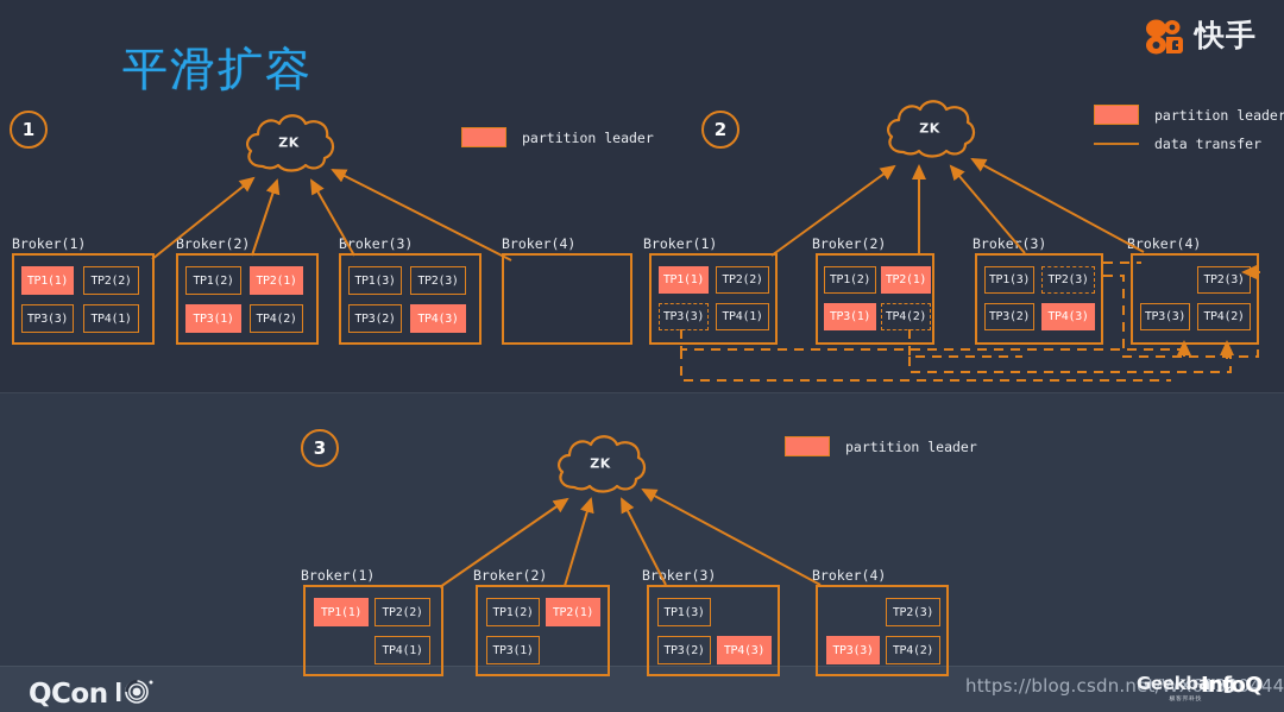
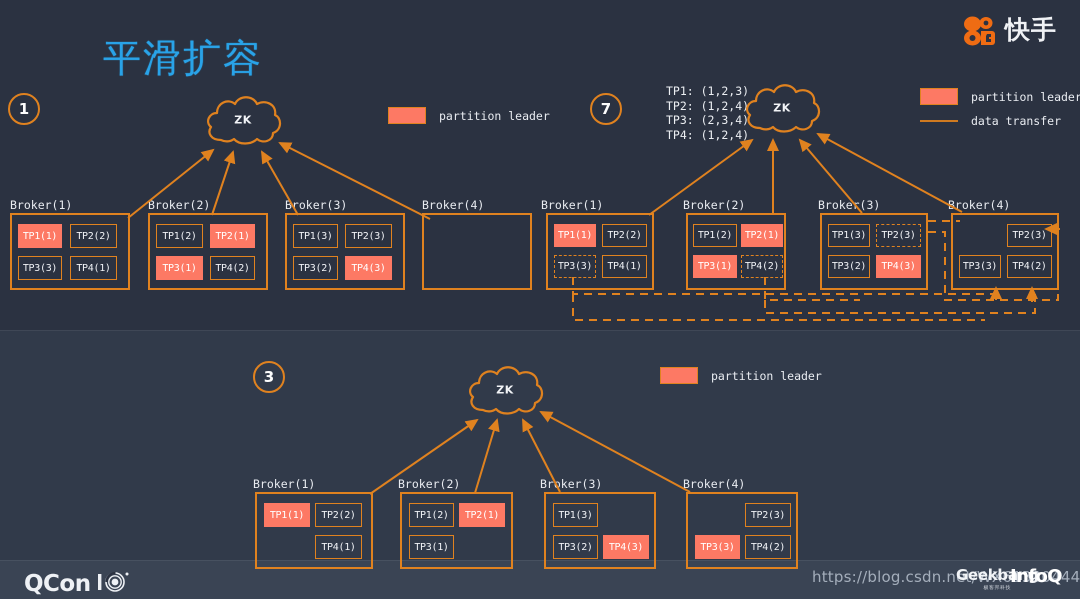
  平滑扩容
  快手
  QCon
  https://blog.csdn.net/WX61330444
  Geekbang
  InfoQ
  1
  ZK
  partition leader
  Broker(1)
  TP1(1)
  TP2(2)
  TP3(3)
  TP4(1)
  Broker(2)
  TP1(2)
  TP2(1)
  TP3(1)
  TP4(2)
  Broker(3)
  TP1(3)
  TP2(3)
  TP3(2)
  TP4(3)
  Broker(4)
- 2
+ 7
+ TP1: (1,2,3)
+ TP2: (1,2,4)
+ TP3: (2,3,4)
+ TP4: (1,2,4)
  ZK
  partition leader
  data transfer
  Broker(1)
  TP1(1)
  TP2(2)
  TP3(3)
  TP4(1)
  Broker(2)
  TP1(2)
  TP2(1)
  TP3(1)
  TP4(2)
  Broke(3)
  TP1(3)
  TP2(3)
  TP3(2)
  TP4(3)
  Broker(4)
  TP2(3)
  TP3(3)
  TP4(2)
  3
  ZK
  partition leader
  Broker(1)
  TP1(1)
  TP2(2)
  TP4(1)
  Broker(2)
  TP1(2)
  TP2(1)
  TP3(1)
  Broker(3)
  TP1(3)
  TP3(2)
  TP4(3)
  Broker(4)
  TP2(3)
  TP3(3)
  TP4(2)
